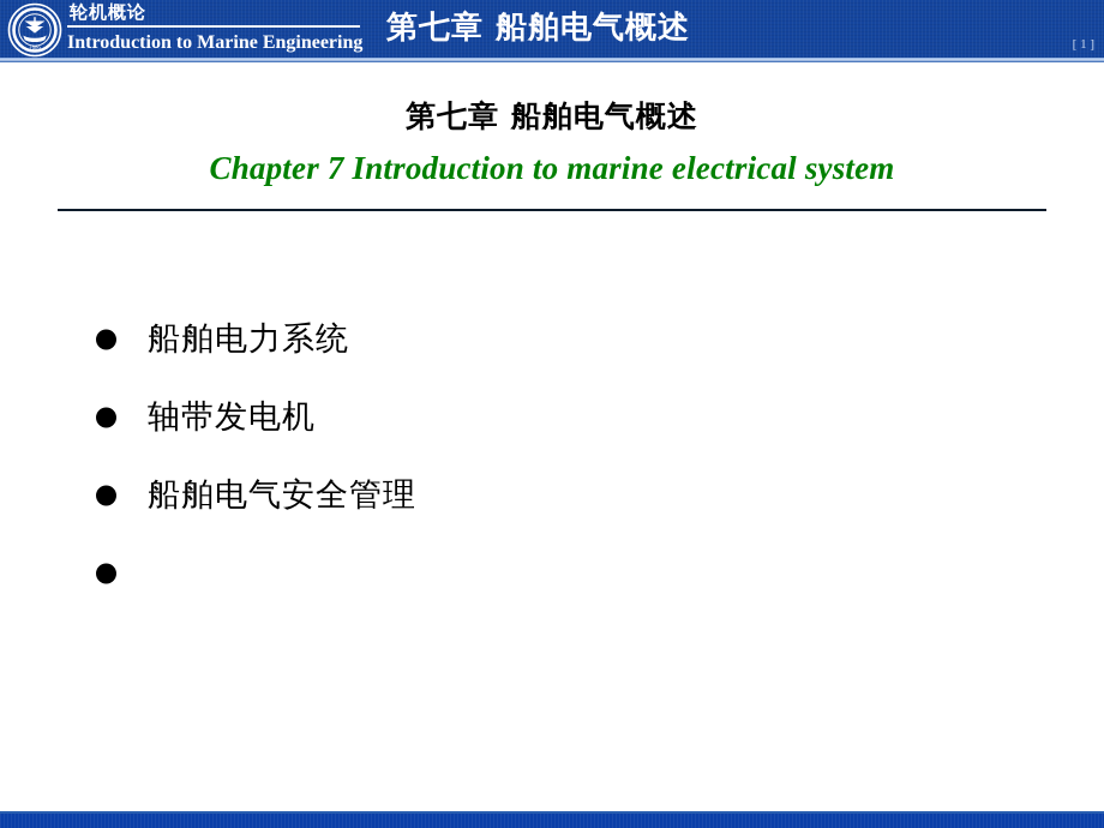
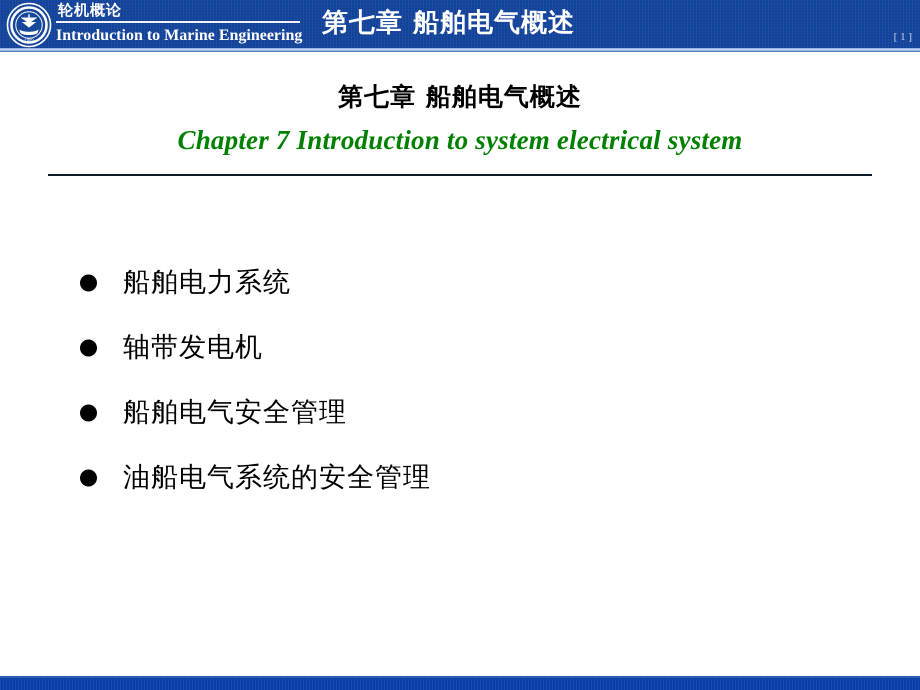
  轮机概论
  Introduction to Marine Engineering
  第七章 船舶电气概述
  [ 1 ]
  第七章 船舶电气概述
- Chapter 7 Introduction to marine electrical system
+ Chapter 7 Introduction to system electrical system
  船舶电力系统
  轴带发电机
  船舶电气安全管理
+ 油船电气系统的安全管理
